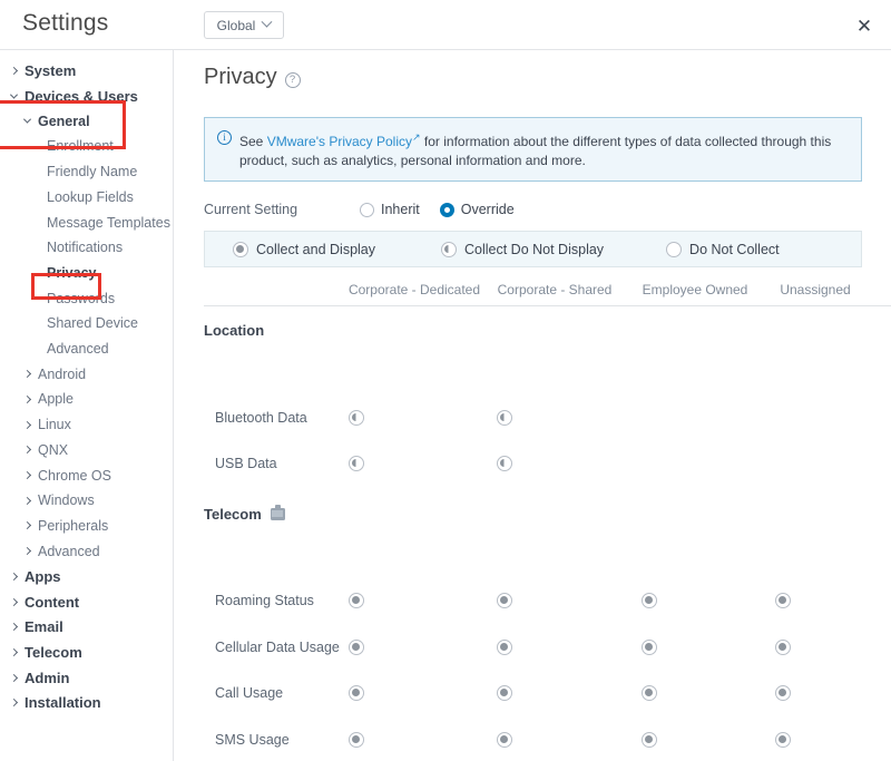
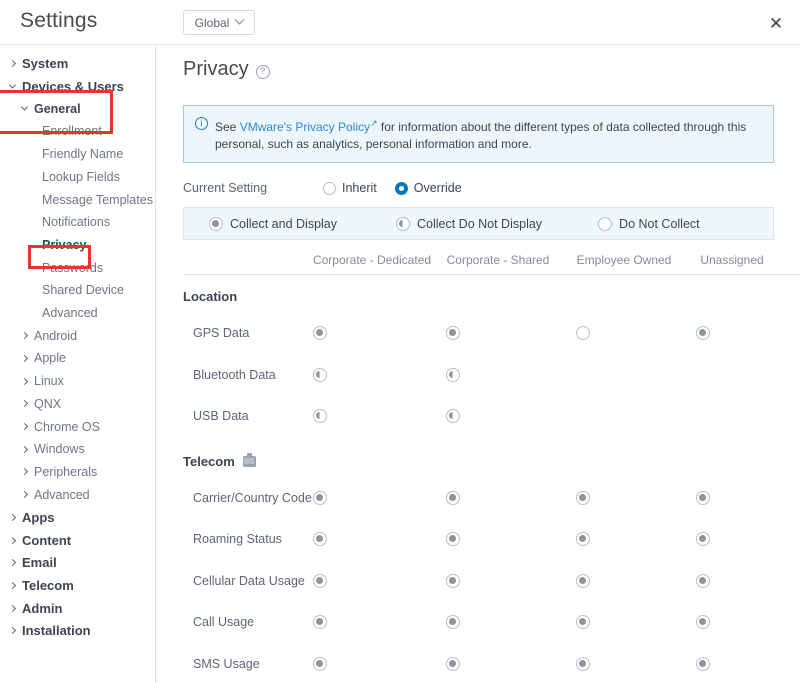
  Settings
  Global
  ✕
  System
  Devices & Users
  General
  Enrollment
  Friendly Name
  Lookup Fields
  Message Templates
  Notifications
  Privacy
  Passwords
  Shared Device
  Advanced
  Android
  Apple
  Linux
  QNX
  Chrome OS
  Windows
  Peripherals
  Advanced
  Apps
  Content
  Email
  Telecom
  Admin
  Installation
  Privacy
  ?
  i
- See VMware's Privacy Policy↗ for information about the different types of data collected through this product, such as analytics, personal information and more.
+ See VMware's Privacy Policy↗ for information about the different types of data collected through this personal, such as analytics, personal information and more.
  Current Setting
  Inherit
  Override
  Collect and Display
  Collect Do Not Display
  Do Not Collect
  Corporate - Dedicated
  Corporate - Shared
  Employee Owned
  Unassigned
  Location
+ GPS Data
  Bluetooth Data
  USB Data
  Telecom
+ Carrier/Country Code
  Roaming Status
  Cellular Data Usage
  Call Usage
  SMS Usage
